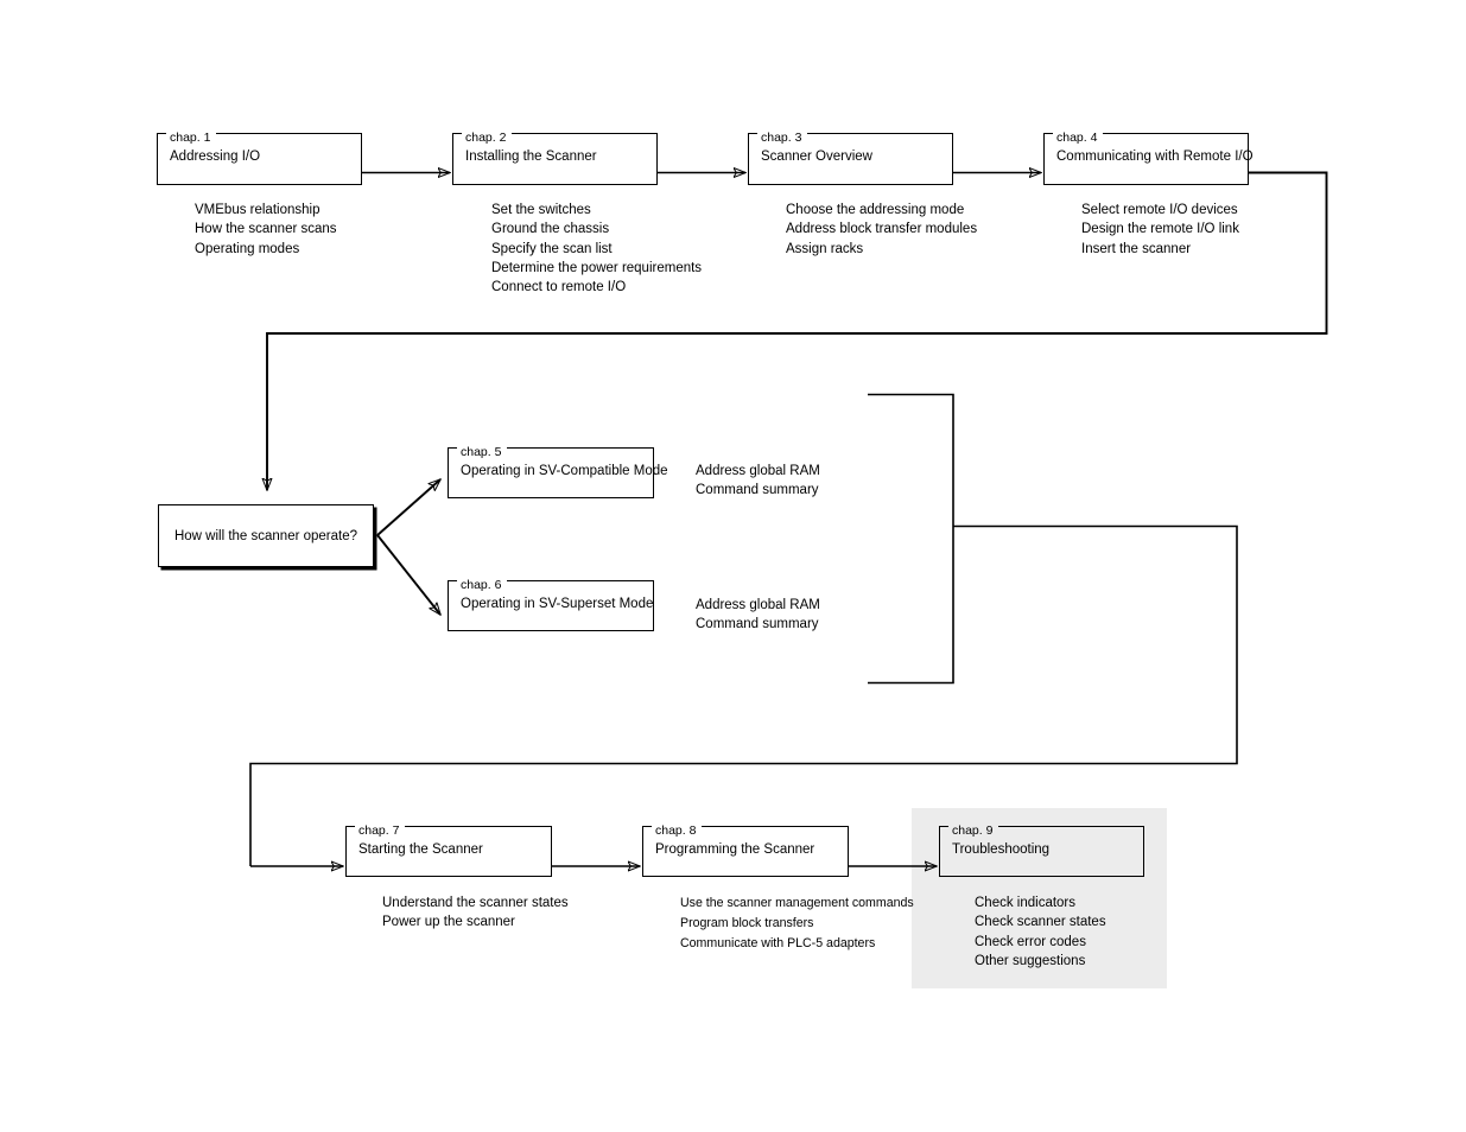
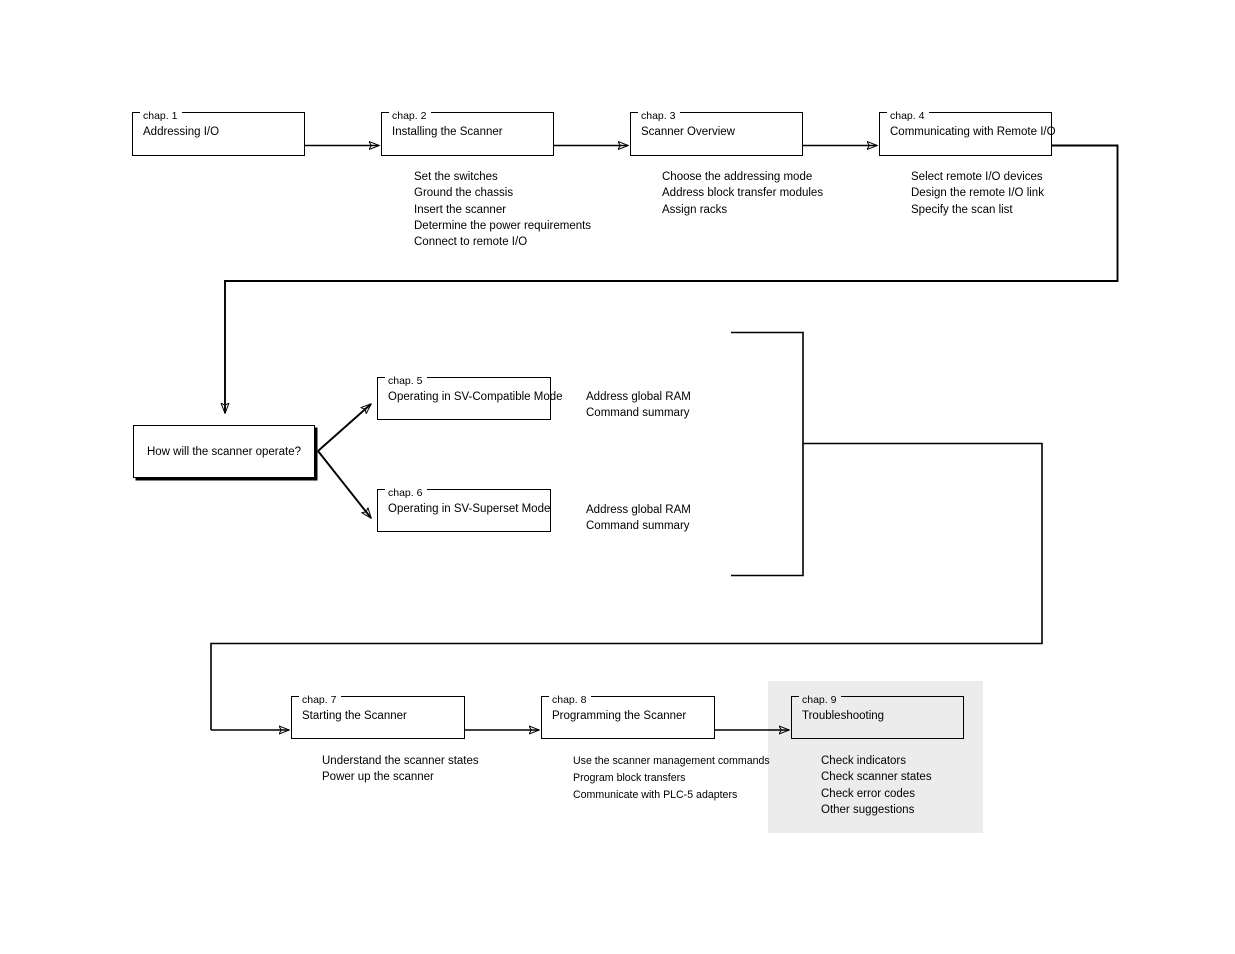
  chap. 1
  Addressing I/O
- VMEbus relationship
- How the scanner scans
- Operating modes
  chap. 2
  Installing the Scanner
  Set the switches
  Ground the chassis
- Specify the scan list
+ Insert the scanner
  Determine the power requirements
  Connect to remote I/O
  chap. 3
  Scanner Overview
  Choose the addressing mode
  Address block transfer modules
  Assign racks
  chap. 4
  Communicating with Remote I/O
  Select remote I/O devices
  Design the remote I/O link
- Insert the scanner
+ Specify the scan list
  How will the scanner operate?
  chap. 5
  Operating in SV-Compatible Mode
  Address global RAM
  Command summary
  chap. 6
  Operating in SV-Superset Mode
  Address global RAM
  Command summary
  chap. 7
  Starting the Scanner
  Understand the scanner states
  Power up the scanner
  chap. 8
  Programming the Scanner
  Use the scanner management commands
  Program block transfers
  Communicate with PLC-5 adapters
  chap. 9
  Troubleshooting
  Check indicators
  Check scanner states
  Check error codes
  Other suggestions
